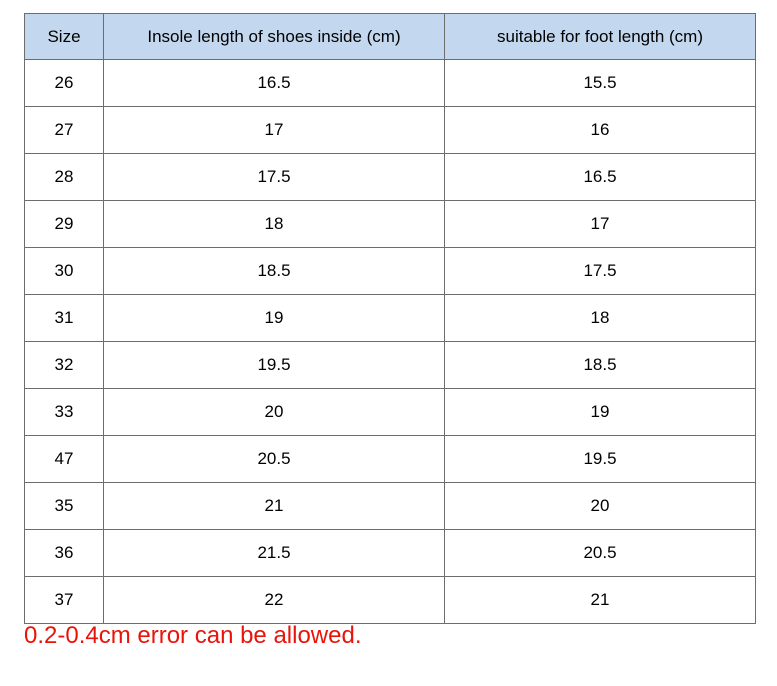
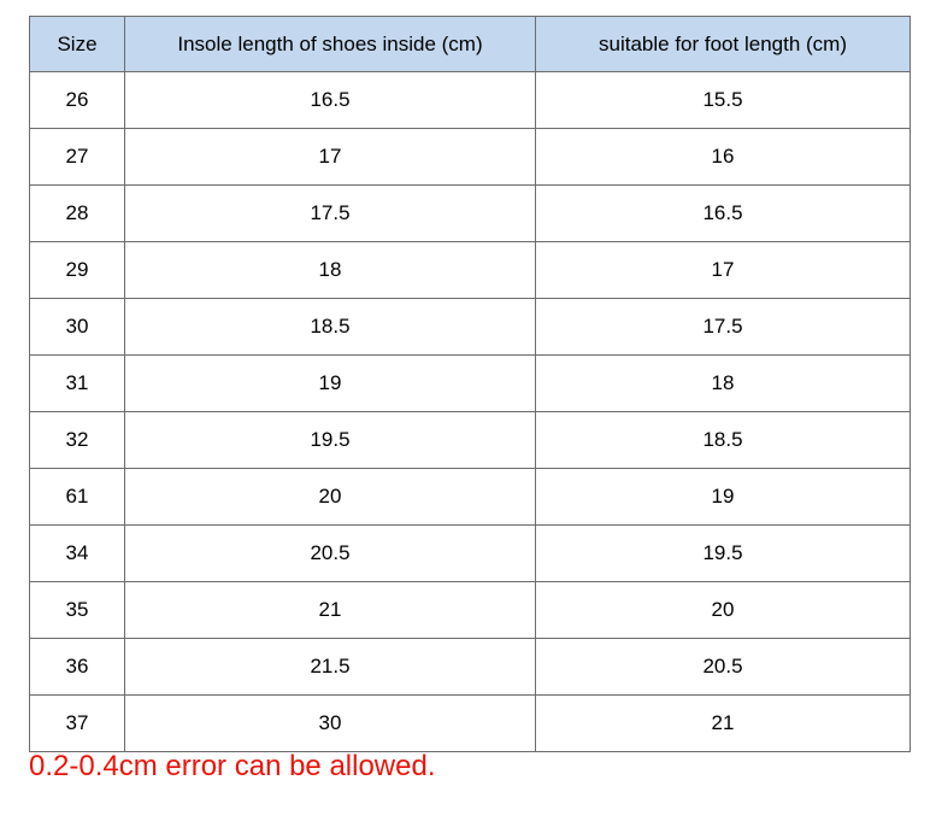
  Size	Insole length of shoes inside (cm)	suitable for foot length (cm)
  26	16.5	15.5
  27	17	16
  28	17.5	16.5
  29	18	17
  30	18.5	17.5
  31	19	18
  32	19.5	18.5
- 33	20	19
+ 61	20	19
- 47	20.5	19.5
+ 34	20.5	19.5
  35	21	20
  36	21.5	20.5
- 37	22	21
+ 37	30	21
  0.2-0.4cm error can be allowed.
